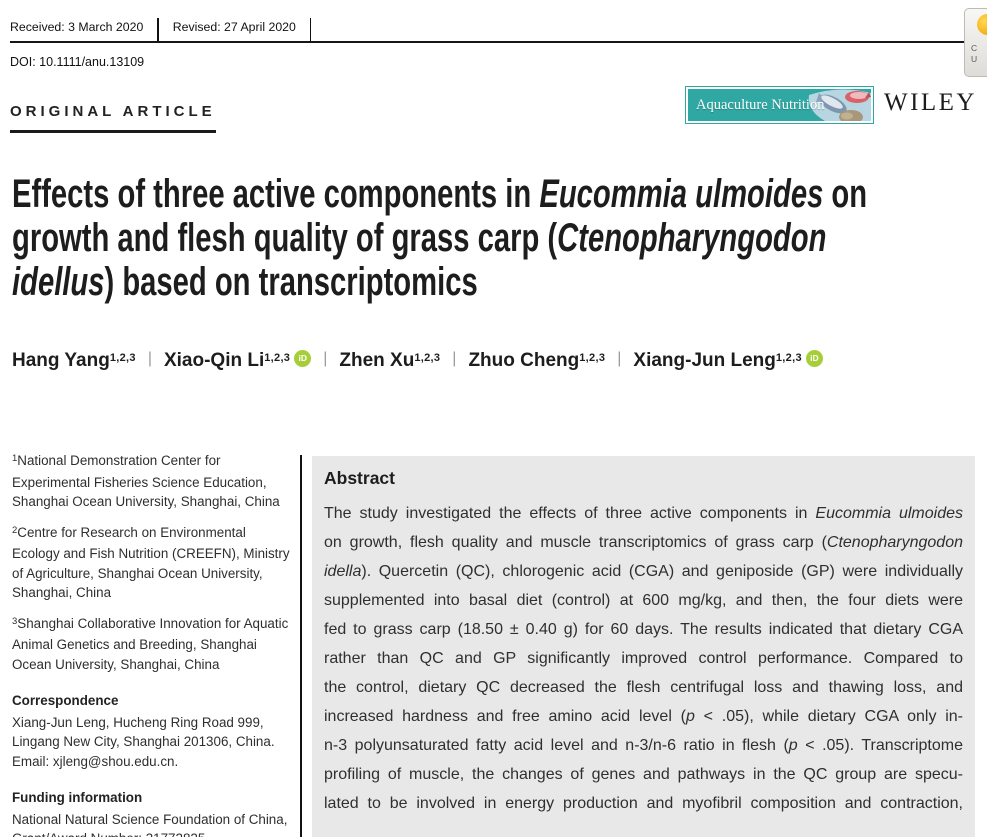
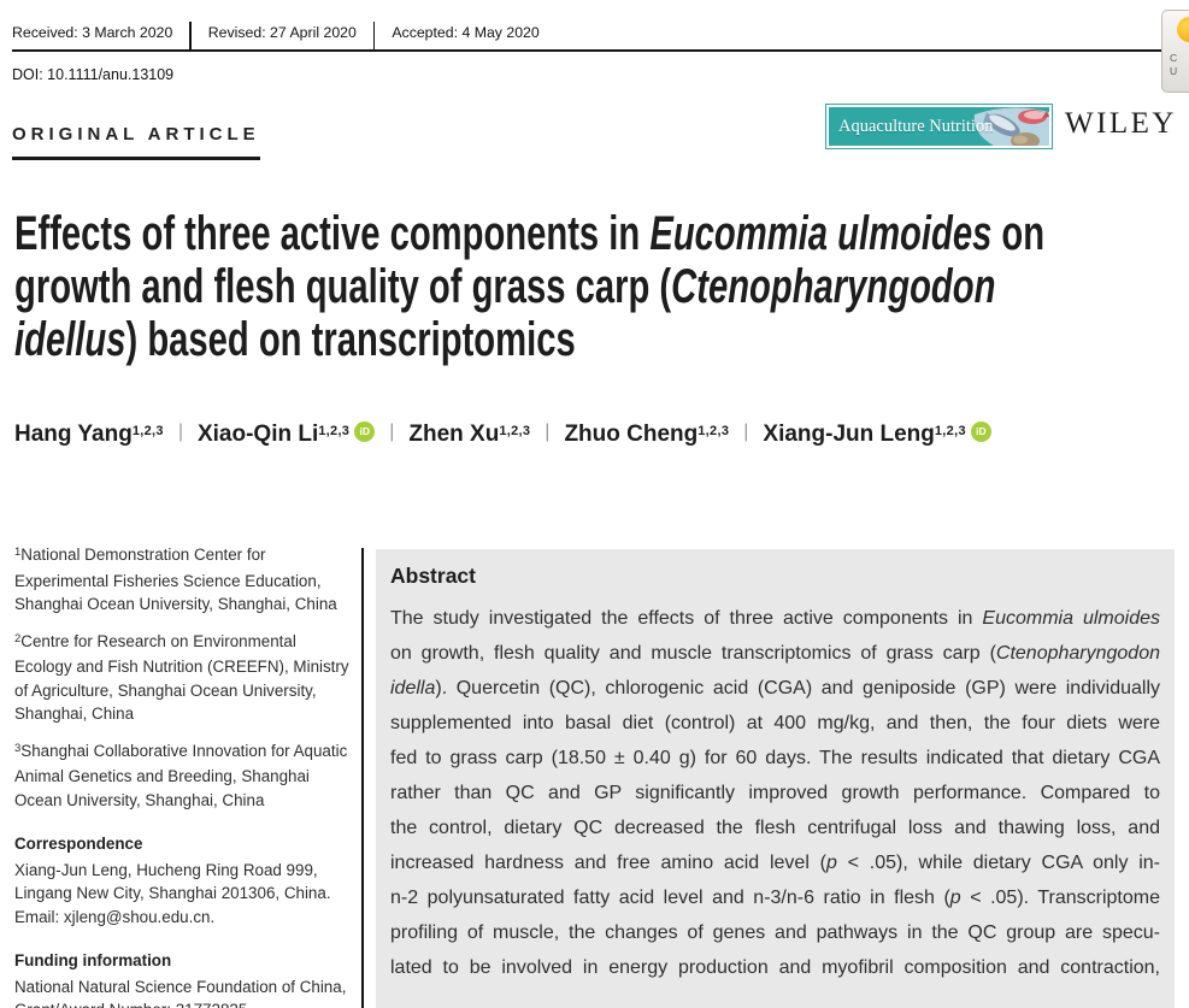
  Received: 3 March 2020
  Revised: 27 April 2020
+ Accepted: 4 May 2020
  DOI: 10.1111/anu.13109
  C
  U
  ORIGINAL ARTICLE
  Aquaculture Nutrition
  WILEY
  Effects of three active components in Eucommia ulmoides on
  growth and flesh quality of grass carp (Ctenopharyngodon
  idellus) based on transcriptomics
  Hang Yang
  1,2,3
  |
  Xiao-Qin Li
  1,2,3
  iD
  |
  Zhen Xu
  1,2,3
  |
  Zhuo Cheng
  1,2,3
  |
  Xiang-Jun Leng
  1,2,3
  iD
  1National Demonstration Center for Experimental Fisheries Science Education, Shanghai Ocean University, Shanghai, China
  2Centre for Research on Environmental Ecology and Fish Nutrition (CREEFN), Ministry of Agriculture, Shanghai Ocean University, Shanghai, China
  3Shanghai Collaborative Innovation for Aquatic Animal Genetics and Breeding, Shanghai Ocean University, Shanghai, China
  Correspondence
  Xiang-Jun Leng, Hucheng Ring Road 999, Lingang New City, Shanghai 201306, China.
  Email: xjleng@shou.edu.cn.
  Funding information
  Abstract
  The study investigated the effects of three active components in Eucommia ulmoides
  on growth, flesh quality and muscle transcriptomics of grass carp (Ctenopharyngodon
  idella). Quercetin (QC), chlorogenic acid (CGA) and geniposide (GP) were individually
- supplemented into basal diet (control) at 600 mg/kg, and then, the four diets were
+ supplemented into basal diet (control) at 400 mg/kg, and then, the four diets were
  fed to grass carp (18.50 ± 0.40 g) for 60 days. The results indicated that dietary CGA
- rather than QC and GP significantly improved control performance. Compared to
+ rather than QC and GP significantly improved growth performance. Compared to
  the control, dietary QC decreased the flesh centrifugal loss and thawing loss, and
  increased hardness and free amino acid level (p < .05), while dietary CGA only in-
- n-3 polyunsaturated fatty acid level and n-3/n-6 ratio in flesh (p < .05). Transcriptome
+ n-2 polyunsaturated fatty acid level and n-3/n-6 ratio in flesh (p < .05). Transcriptome
  profiling of muscle, the changes of genes and pathways in the QC group are specu-
  lated to be involved in energy production and myofibril composition and contraction,
